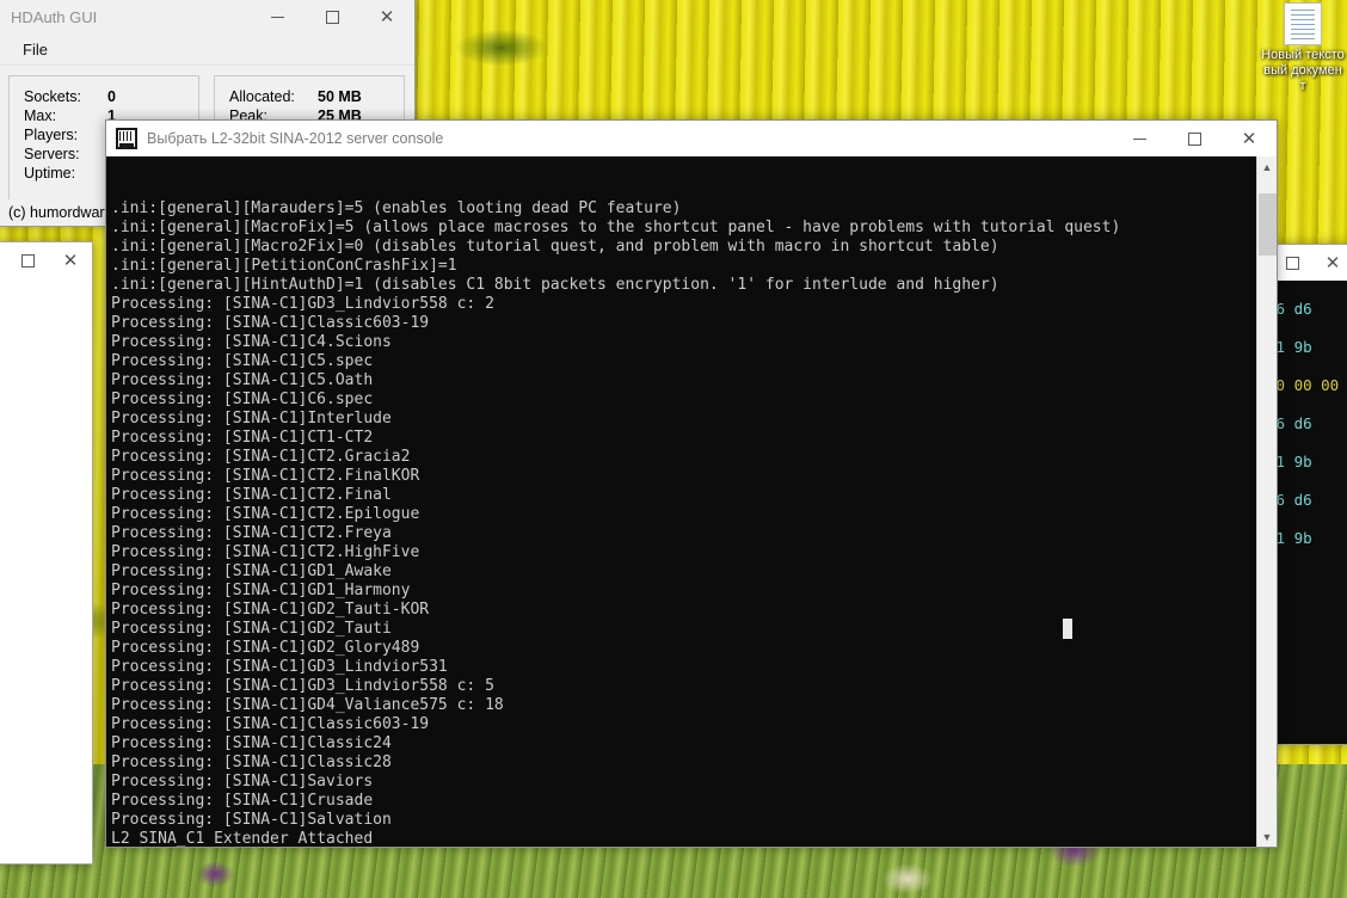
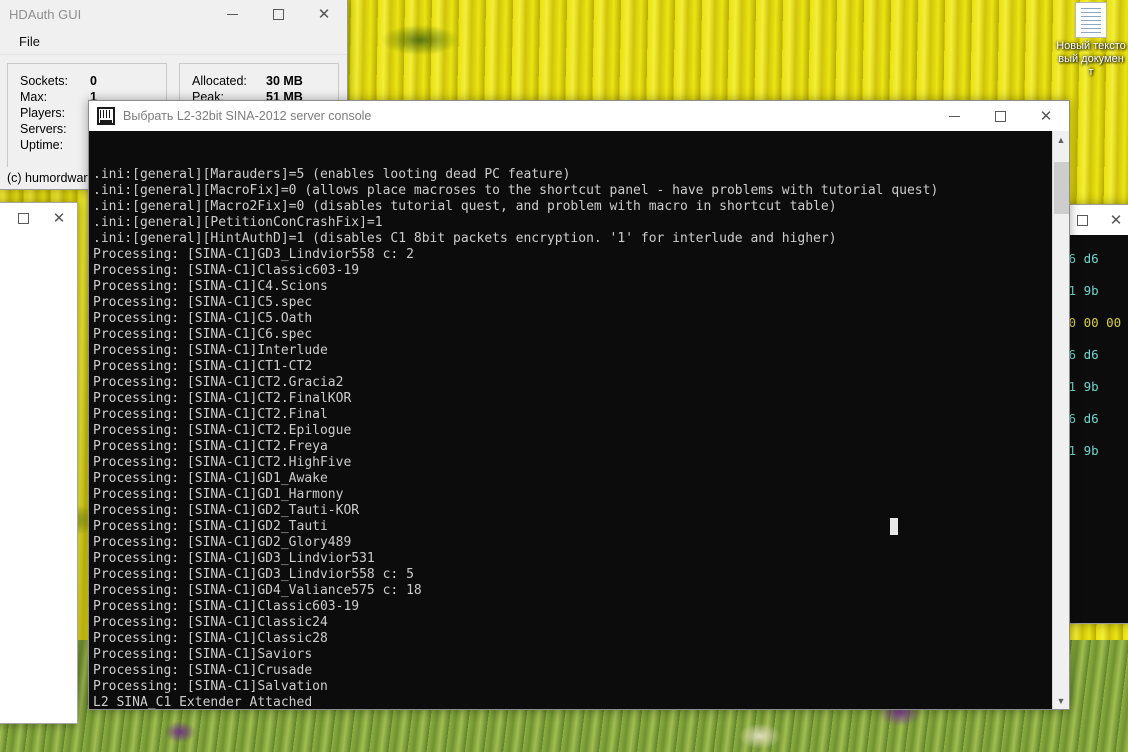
  Новый текстовый документ
  ✕
  ✕
  6 d6
  1 9b
  0 00 00
  6 d6
  1 9b
  6 d6
  1 9b
  HDAuth GUI
  ✕
  File
  Sockets:
  0
  Max:
  1
  Players:
  Servers:
  Uptime:
  Allocated:
- 50 MB
+ 30 MB
  Peak:
- 25 MB
+ 51 MB
  (c) humordwar
  Выбрать L2-32bit SINA-2012 server console
  ✕
  .ini:[general][Marauders]=5 (enables looting dead PC feature)
- .ini:[general][MacroFix]=5 (allows place macroses to the shortcut panel - have problems with tutorial quest)
+ .ini:[general][MacroFix]=0 (allows place macroses to the shortcut panel - have problems with tutorial quest)
  .ini:[general][Macro2Fix]=0 (disables tutorial quest, and problem with macro in shortcut table)
  .ini:[general][PetitionConCrashFix]=1
  .ini:[general][HintAuthD]=1 (disables C1 8bit packets encryption. '1' for interlude and higher)
  Processing: [SINA-C1]GD3_Lindvior558 c: 2
  Processing: [SINA-C1]Classic603-19
  Processing: [SINA-C1]C4.Scions
  Processing: [SINA-C1]C5.spec
  Processing: [SINA-C1]C5.Oath
  Processing: [SINA-C1]C6.spec
  Processing: [SINA-C1]Interlude
  Processing: [SINA-C1]CT1-CT2
  Processing: [SINA-C1]CT2.Gracia2
  Processing: [SINA-C1]CT2.FinalKOR
  Processing: [SINA-C1]CT2.Final
  Processing: [SINA-C1]CT2.Epilogue
  Processing: [SINA-C1]CT2.Freya
  Processing: [SINA-C1]CT2.HighFive
  Processing: [SINA-C1]GD1_Awake
  Processing: [SINA-C1]GD1_Harmony
  Processing: [SINA-C1]GD2_Tauti-KOR
  Processing: [SINA-C1]GD2_Tauti
  Processing: [SINA-C1]GD2_Glory489
  Processing: [SINA-C1]GD3_Lindvior531
  Processing: [SINA-C1]GD3_Lindvior558 c: 5
  Processing: [SINA-C1]GD4_Valiance575 c: 18
  Processing: [SINA-C1]Classic603-19
  Processing: [SINA-C1]Classic24
  Processing: [SINA-C1]Classic28
  Processing: [SINA-C1]Saviors
  Processing: [SINA-C1]Crusade
  Processing: [SINA-C1]Salvation
  L2 SINA_C1 Extender Attached
  ▲
  ▼
